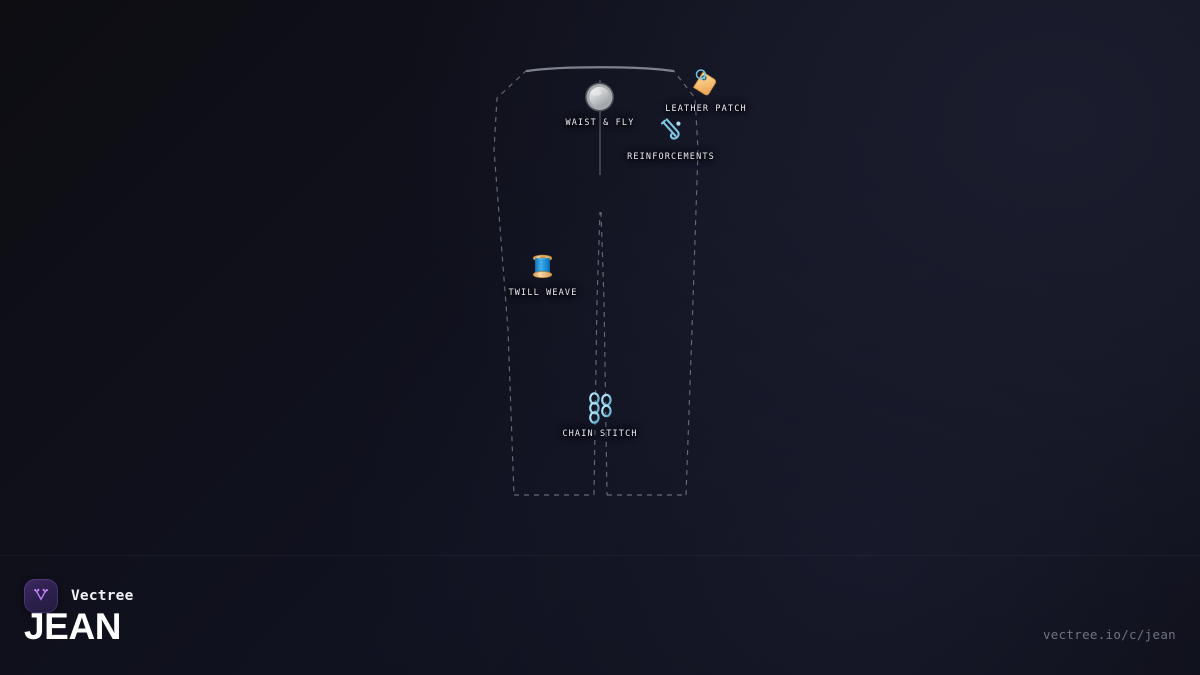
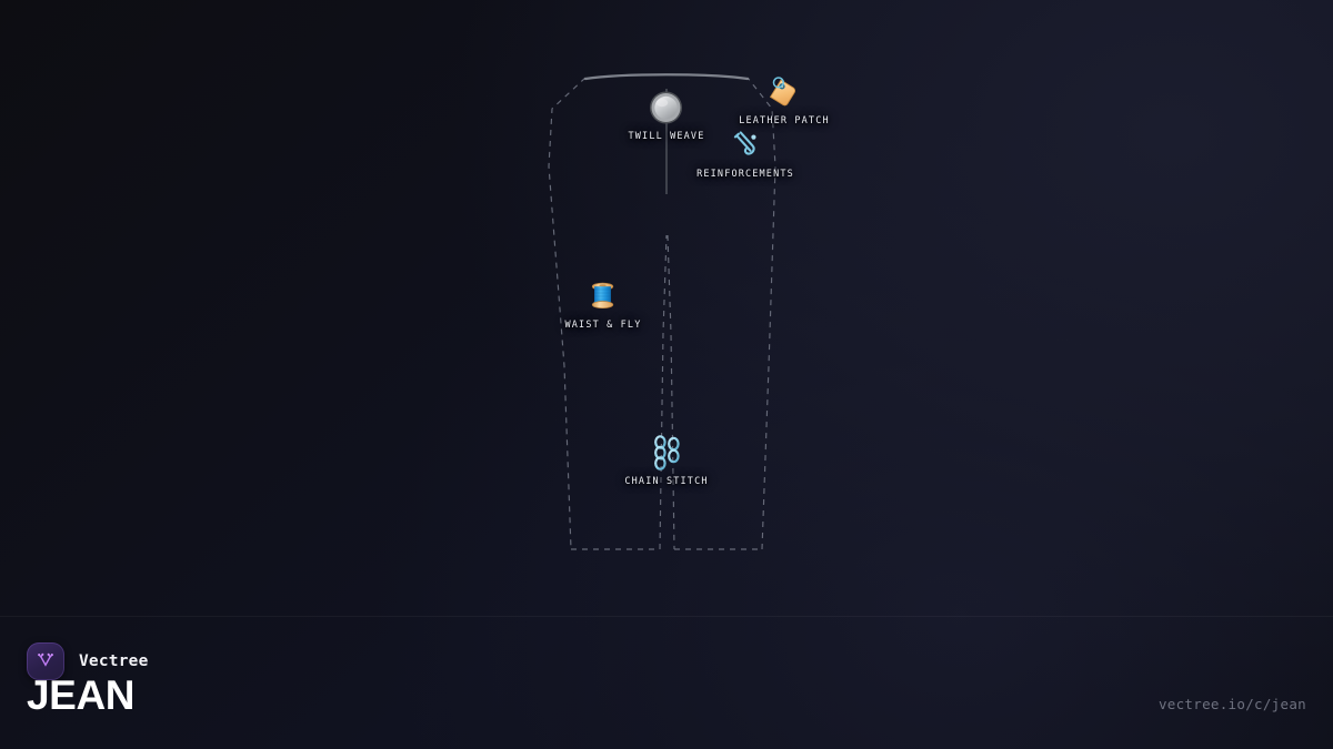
- WAIST & FLY
+ TWILL WEAVE
  LEATHER PATCH
  REINFORCEMENTS
- TWILL WEAVE
+ WAIST & FLY
  CHAIN STITCH
  Vectree
  JEAN
  vectree.io/c/jean
